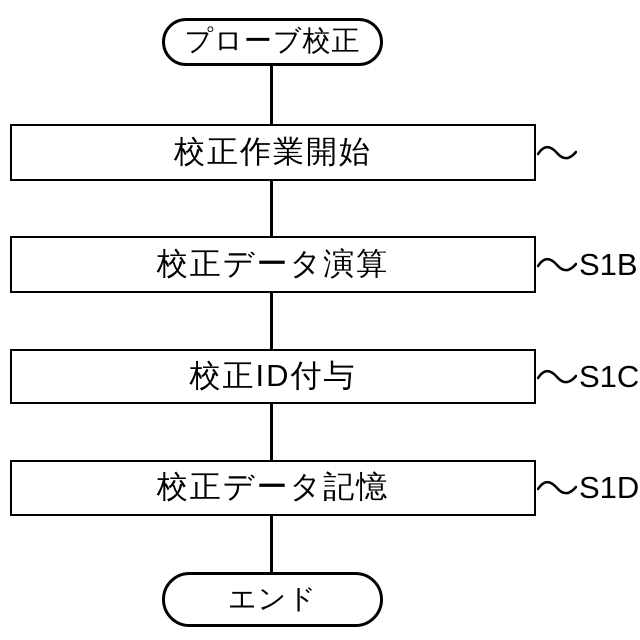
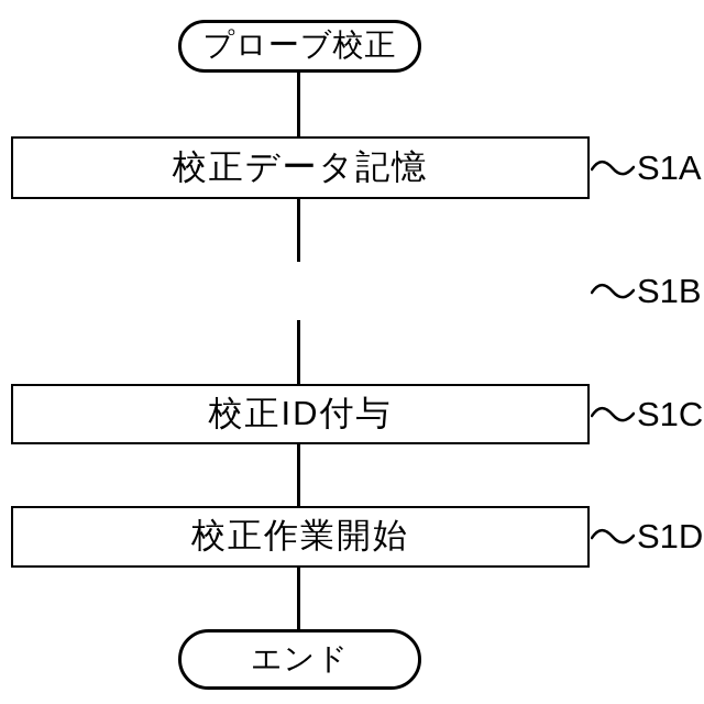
  プローブ校正
- 校正作業開始
+ 校正データ記憶
- 校正データ演算
  校正ID付与
- 校正データ記憶
+ 校正作業開始
+ S1A
  S1B
  S1C
  S1D
  エンド
